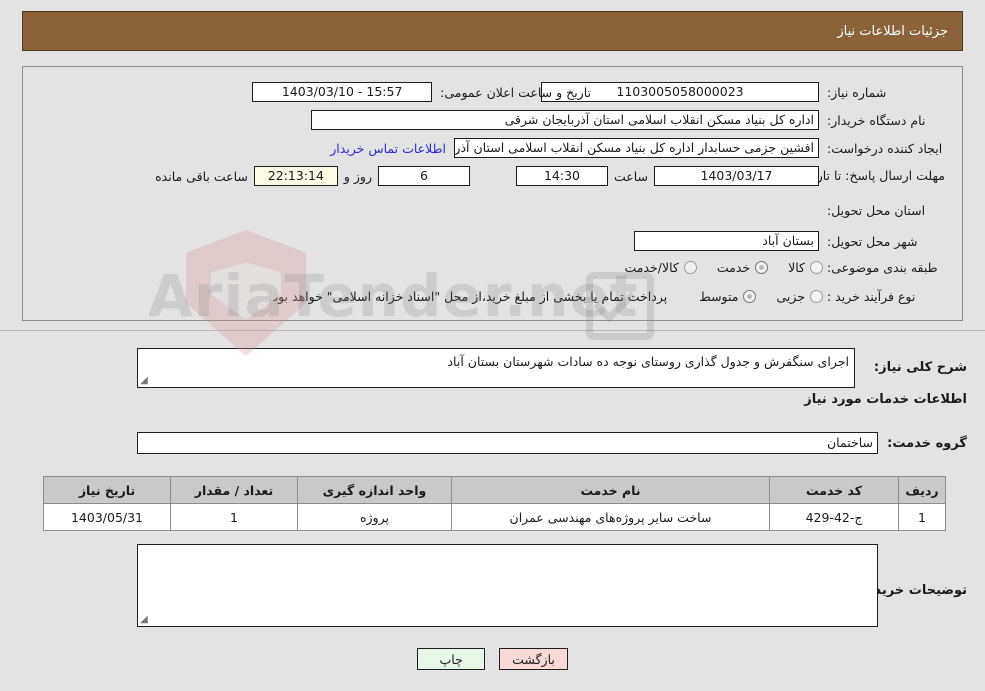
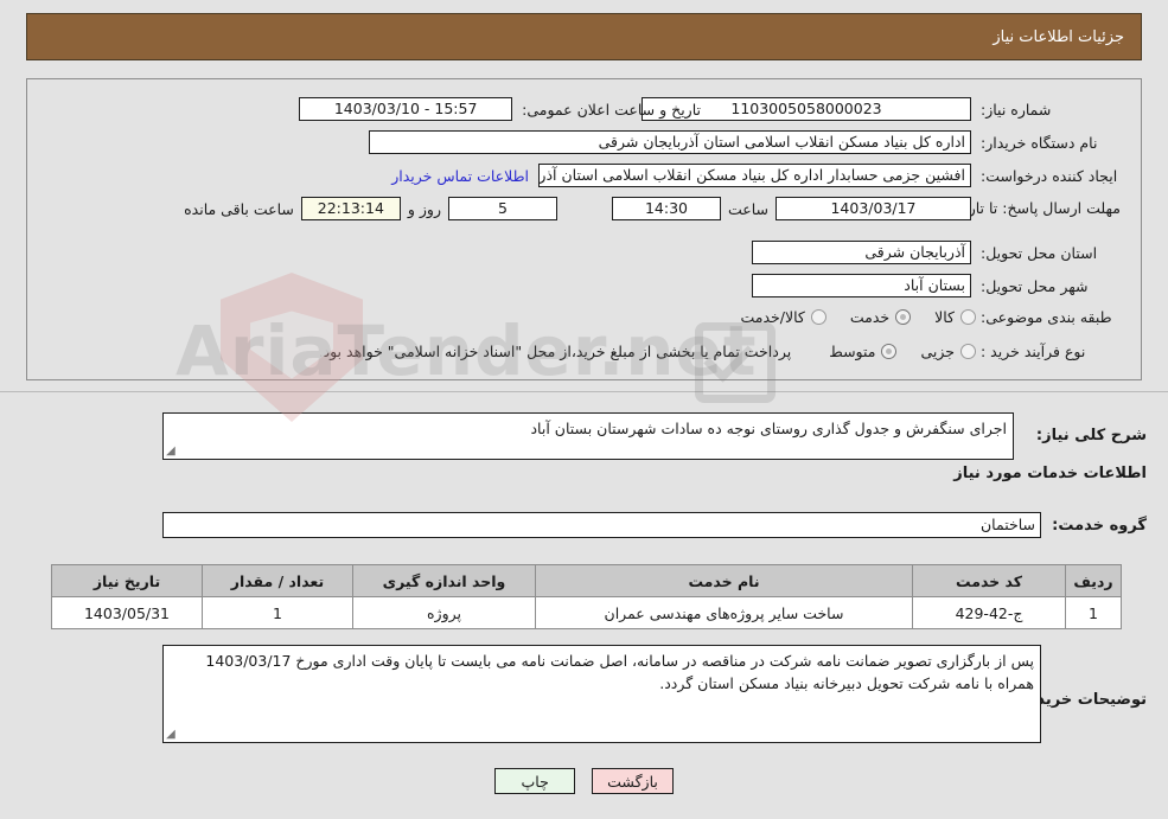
  AriaTender.net
  جزئیات اطلاعات نیاز
  شماره نیاز:
  1103005058000023
  تاریخ و ساعت اعلان عمومی:
  15:57 - 1403/03/10
  نام دستگاه خریدار:
  اداره کل بنیاد مسکن انقلاب اسلامی استان آذربایجان شرقی
  ایجاد کننده درخواست:
  افشین جزمی حسابدار اداره کل بنیاد مسکن انقلاب اسلامی استان آذر
  اطلاعات تماس خریدار
  مهلت ارسال پاسخ: تا تار
  1403/03/17
  ساعت
  14:30
- 6
+ 5
  روز و
  22:13:14
  ساعت باقی مانده
  استان محل تحویل:
+ آذربایجان شرقی
  شهر محل تحویل:
  بستان آباد
  طبقه بندی موضوعی:
  کالا
  خدمت
  کالا/خدمت
  نوع فرآیند خرید :
  جزیی
  متوسط
  پرداخت تمام یا بخشی از مبلغ خرید،از محل "اسناد خزانه اسلامی" خواهد بود.
  شرح کلی نیاز:
  اجرای سنگفرش و جدول گذاری روستای نوجه ده سادات شهرستان بستان آباد
  اطلاعات خدمات مورد نیاز
  گروه خدمت:
  ساختمان
  ردیف	کد خدمت	نام خدمت	واحد اندازه گیری	تعداد / مقدار	تاریخ نیاز
  1	ج-42-429	ساخت سایر پروژه‌های مهندسی عمران	پروژه	1	1403/05/31
  توضیحات خرید
+ پس از بارگزاری تصویر ضمانت نامه شرکت در مناقصه در سامانه، اصل ضمانت نامه می بایست تا پایان وقت اداری مورخ 1403/03/17 همراه با نامه شرکت تحویل دبیرخانه بنیاد مسکن استان گردد.
  بازگشت
  چاپ
